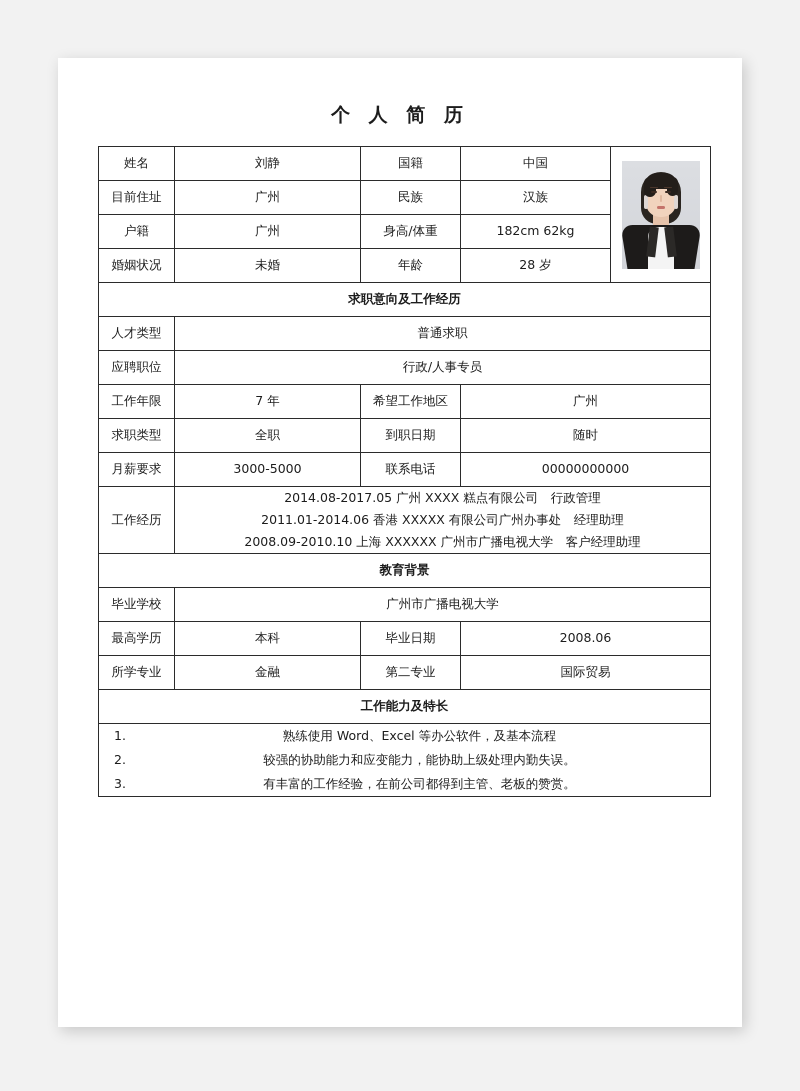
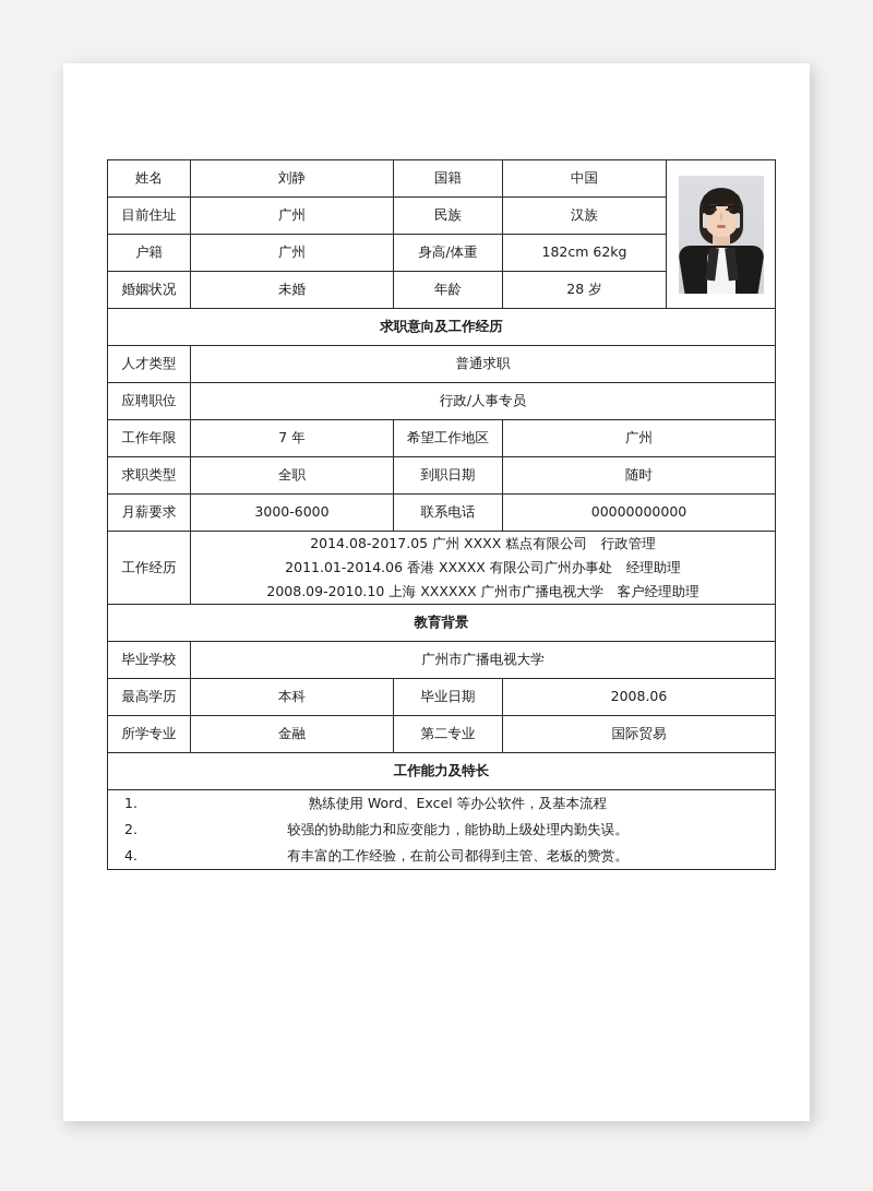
- 个 人 简 历
  姓名	刘静	国籍	中国
  目前住址	广州	民族	汉族
  户籍	广州	身高/体重	182cm 62kg
  婚姻状况	未婚	年龄	28 岁
  求职意向及工作经历
  人才类型	普通求职
  应聘职位	行政/人事专员
  工作年限	7 年	希望工作地区	广州
  求职类型	全职	到职日期	随时
- 月薪要求	3000-5000	联系电话	00000000000
+ 月薪要求	3000-6000	联系电话	00000000000
  工作经历	2014.08-2017.05 广州 XXXX 糕点有限公司 行政管理 2011.01-2014.06 香港 XXXXX 有限公司广州办事处 经理助理 2008.09-2010.10 上海 XXXXXX 广州市广播电视大学 客户经理助理
  教育背景
  毕业学校	广州市广播电视大学
  最高学历	本科	毕业日期	2008.06
  所学专业	金融	第二专业	国际贸易
  工作能力及特长
- 1. 熟练使用 Word、Excel 等办公软件，及基本流程 2. 较强的协助能力和应变能力，能协助上级处理内勤失误。 3. 有丰富的工作经验，在前公司都得到主管、老板的赞赏。
+ 1. 熟练使用 Word、Excel 等办公软件，及基本流程 2. 较强的协助能力和应变能力，能协助上级处理内勤失误。 4. 有丰富的工作经验，在前公司都得到主管、老板的赞赏。
